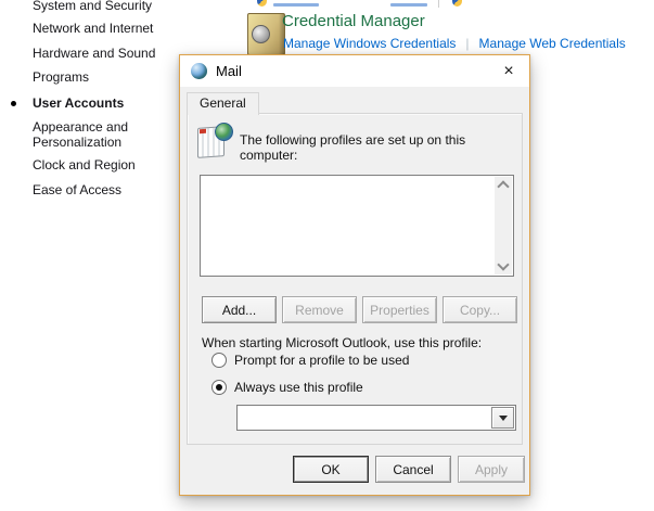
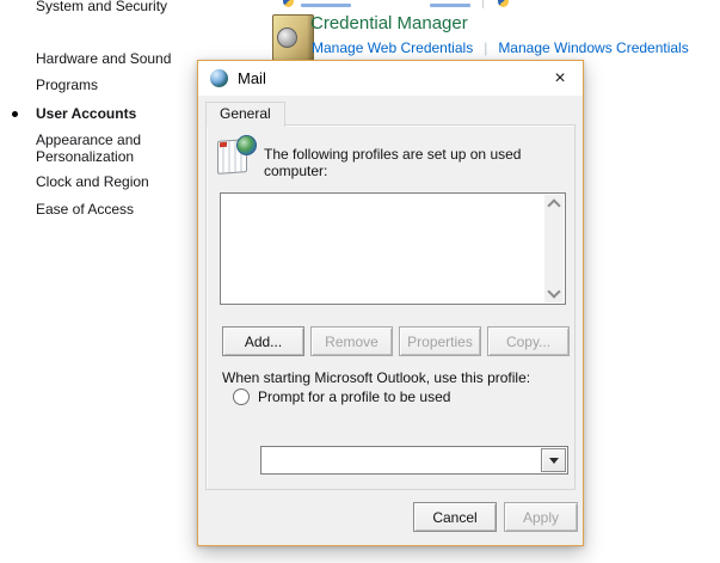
  System and Security
- Network and Internet
  Hardware and Sound
  Programs
  User Accounts
  Appearance and Personalization
  Clock and Region
  Ease of Access
  Credential Manager
- Manage Windows Credentials
+ Manage Web Credentials
  |
- Manage Web Credentials
+ Manage Windows Credentials
  Mail
  ×
  General
- The following profiles are set up on this computer:
+ The following profiles are set up on used computer:
  Add...
  Remove
  Properties
  Copy...
  When starting Microsoft Outlook, use this profile:
  Prompt for a profile to be used
- Always use this profile
- OK
  Cancel
  Apply
